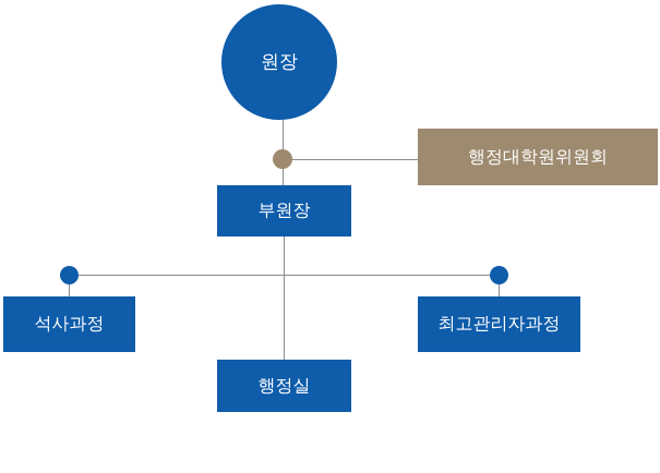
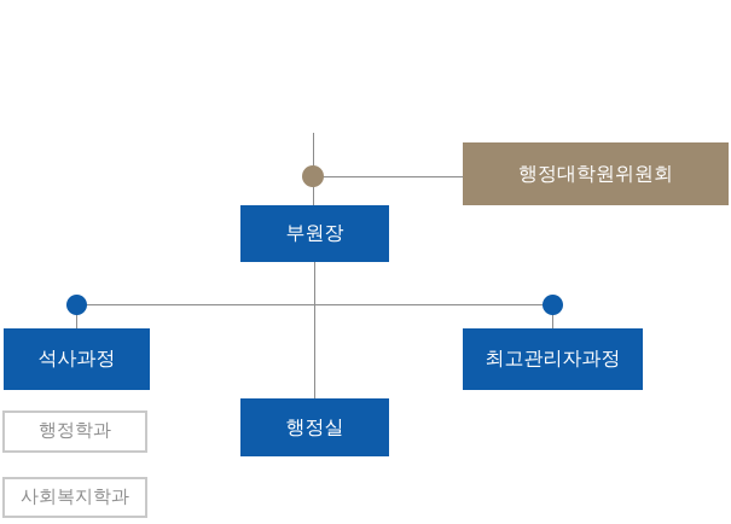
- 원장
  행정대학원위원회
  부원장
  석사과정
  최고관리자과정
  행정실
+ 행정학과
+ 사회복지학과
